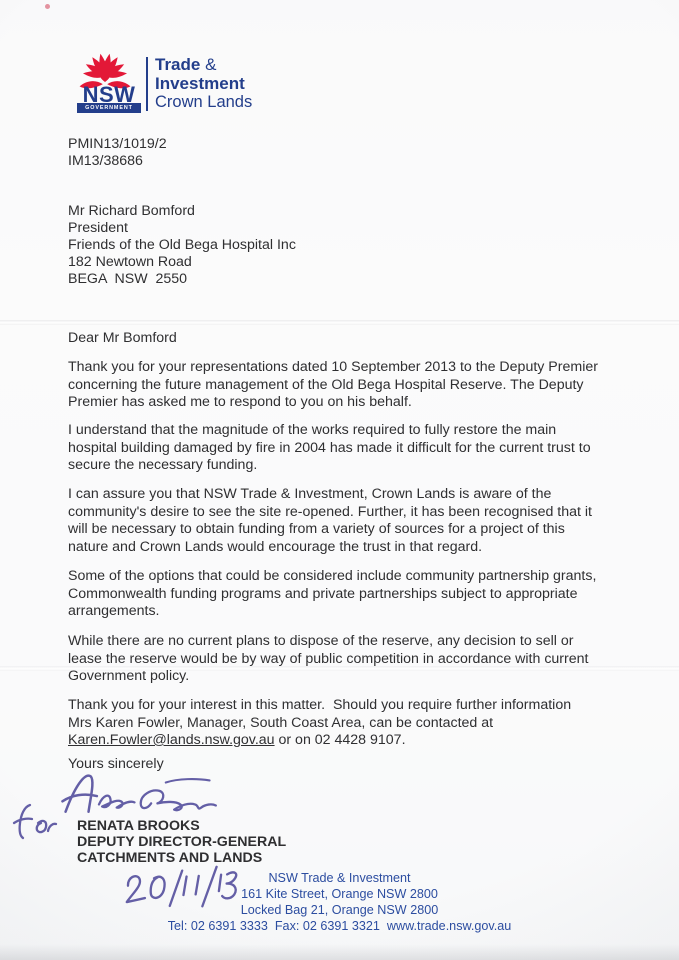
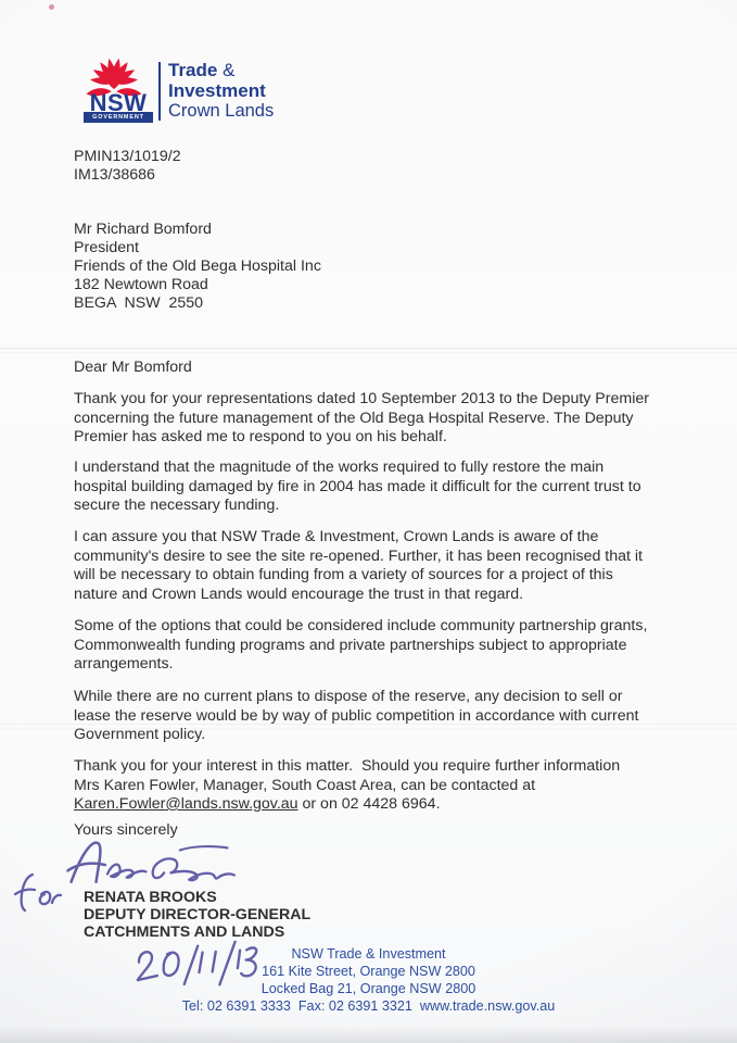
  NSW
  Trade &
  Investment
  Crown Lands
  PMIN13/1019/2
  IM13/38686
  Mr Richard Bomford
  President
  Friends of the Old Bega Hospital Inc
  182 Newtown Road
  BEGA NSW 2550
  Dear Mr Bomford
  Thank you for your representations dated 10 September 2013 to the Deputy Premier
  concerning the future management of the Old Bega Hospital Reserve. The Deputy
  Premier has asked me to respond to you on his behalf.
  I understand that the magnitude of the works required to fully restore the main
  hospital building damaged by fire in 2004 has made it difficult for the current trust to
  secure the necessary funding.
  I can assure you that NSW Trade & Investment, Crown Lands is aware of the
  community's desire to see the site re-opened. Further, it has been recognised that it
  will be necessary to obtain funding from a variety of sources for a project of this
  nature and Crown Lands would encourage the trust in that regard.
  Some of the options that could be considered include community partnership grants,
  Commonwealth funding programs and private partnerships subject to appropriate
  arrangements.
  While there are no current plans to dispose of the reserve, any decision to sell or
  lease the reserve would be by way of public competition in accordance with current
  Government policy.
  Thank you for your interest in this matter. Should you require further information
  Mrs Karen Fowler, Manager, South Coast Area, can be contacted at
- Karen.Fowler@lands.nsw.gov.au or on 02 4428 9107.
+ Karen.Fowler@lands.nsw.gov.au or on 02 4428 6964.
  Yours sincerely
  RENATA BROOKS
  DEPUTY DIRECTOR-GENERAL
  CATCHMENTS AND LANDS
  NSW Trade & Investment
  161 Kite Street, Orange NSW 2800
  Locked Bag 21, Orange NSW 2800
  Tel: 02 6391 3333 Fax: 02 6391 3321 www.trade.nsw.gov.au
